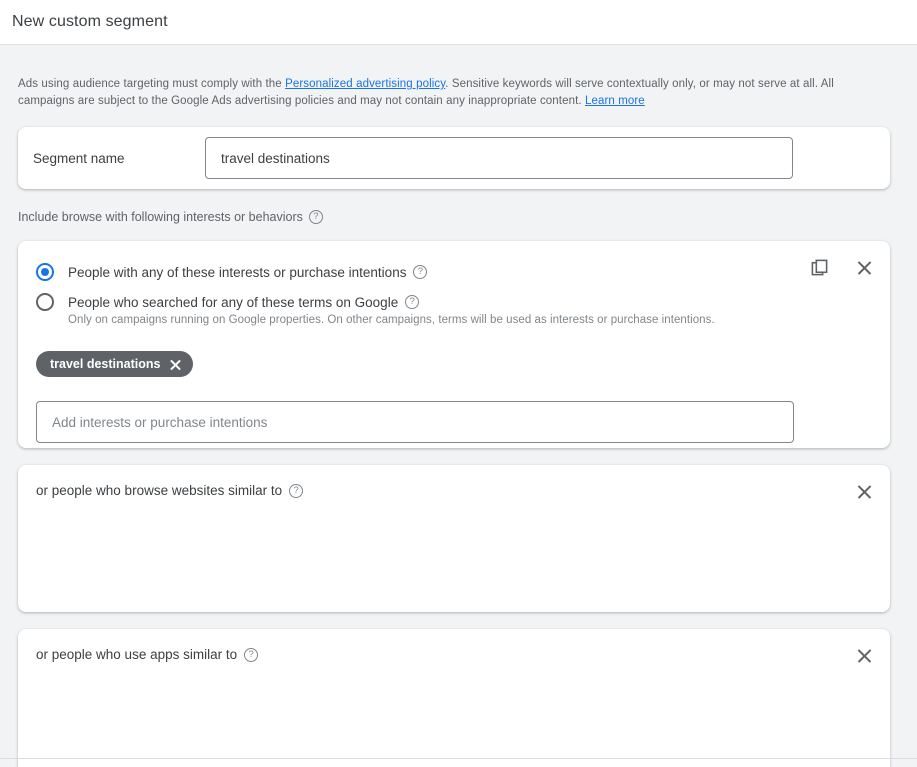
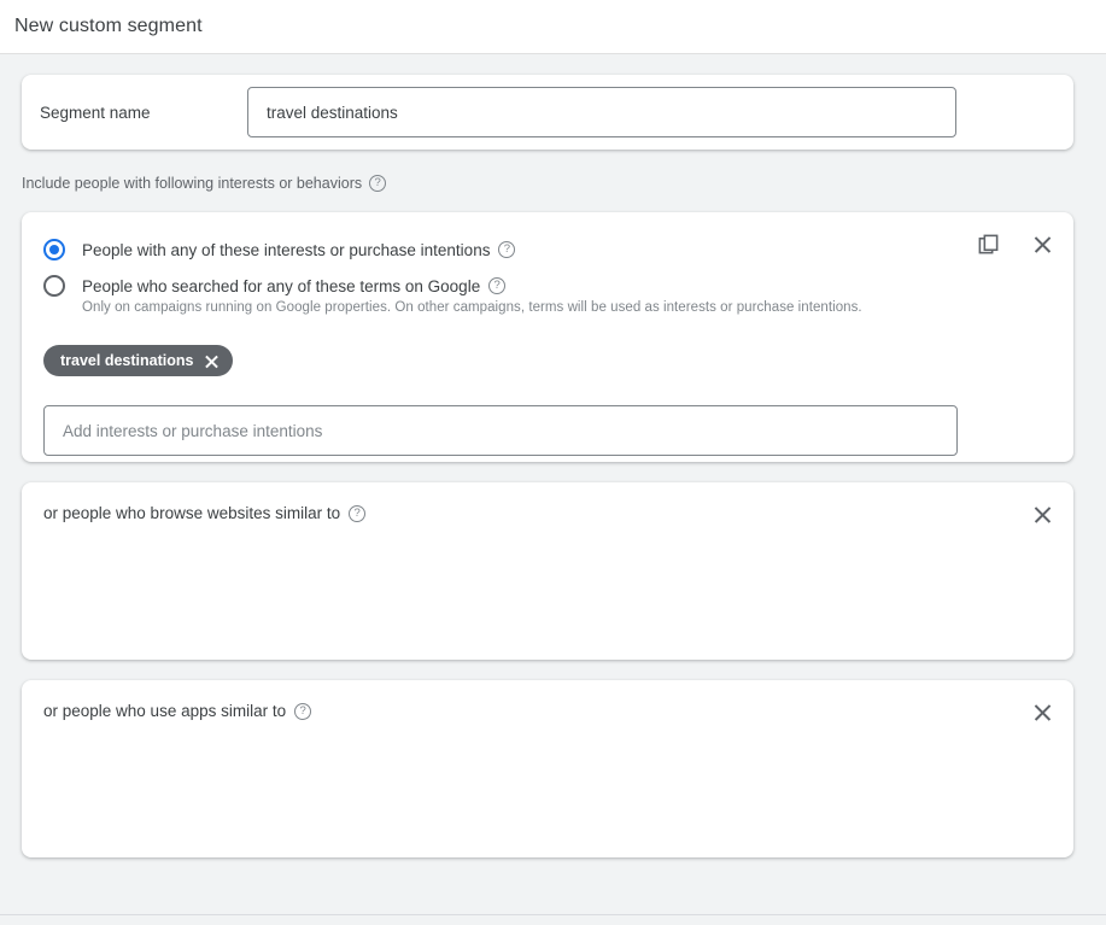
  New custom segment
- Ads using audience targeting must comply with the Personalized advertising policy. Sensitive keywords will serve contextually only, or may not serve at all. All campaigns are subject to the Google Ads advertising policies and may not contain any inappropriate content. Learn more
  Segment name
  travel destinations
- Include browse with following interests or behaviors
+ Include people with following interests or behaviors
  ?
  People with any of these interests or purchase intentions
  ?
  People who searched for any of these terms on Google
  ?
  Only on campaigns running on Google properties. On other campaigns, terms will be used as interests or purchase intentions.
  travel destinations
  Add interests or purchase intentions
  or people who browse websites similar to
  ?
  or people who use apps similar to
  ?
